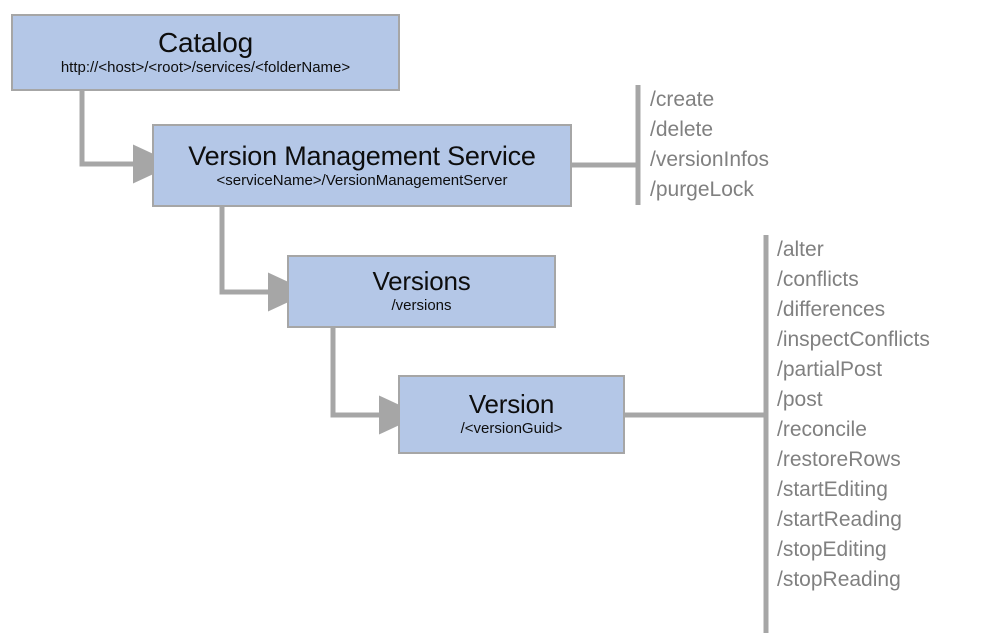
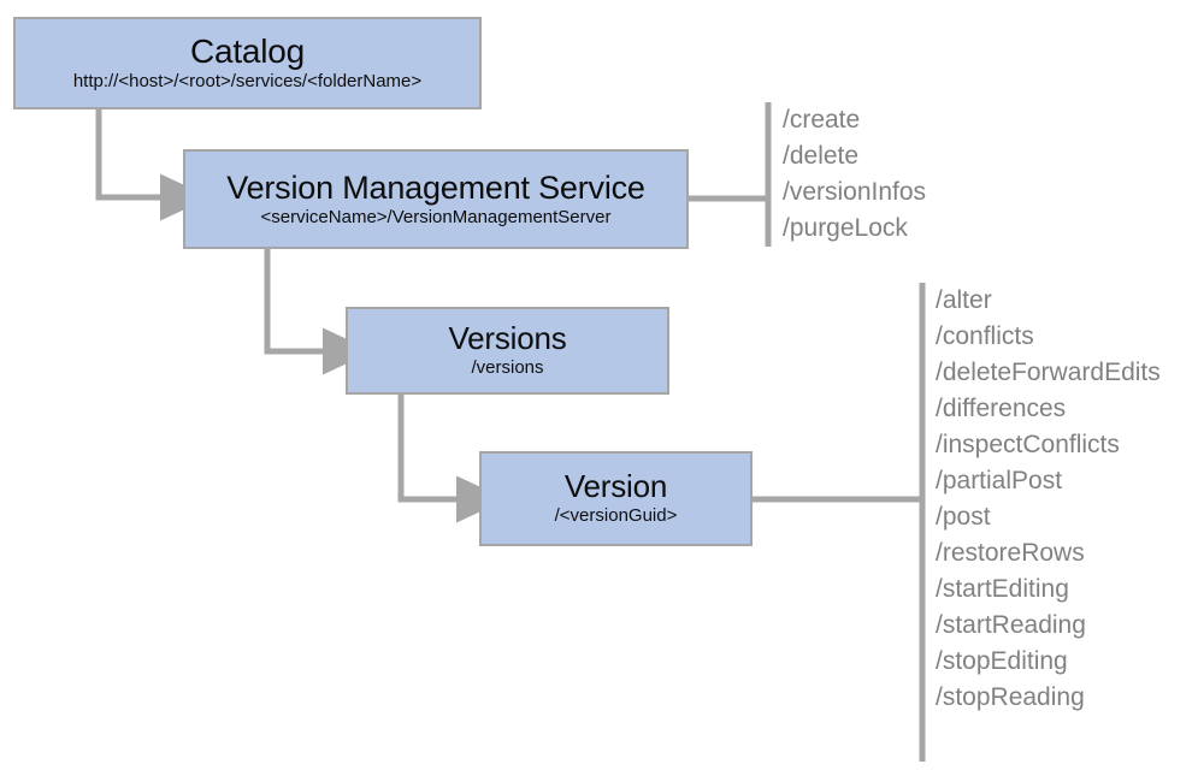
  Catalog
  http://<host>/<root>/services/<folderName>
  Version Management Service
  <serviceName>/VersionManagementServer
  Versions
  /versions
  Version
  /<versionGuid>
  /create
  /delete
  /versionInfos
  /purgeLock
  /alter
  /conflicts
+ /deleteForwardEdits
  /differences
  /inspectConflicts
  /partialPost
  /post
- /reconcile
  /restoreRows
  /startEditing
  /startReading
  /stopEditing
  /stopReading
